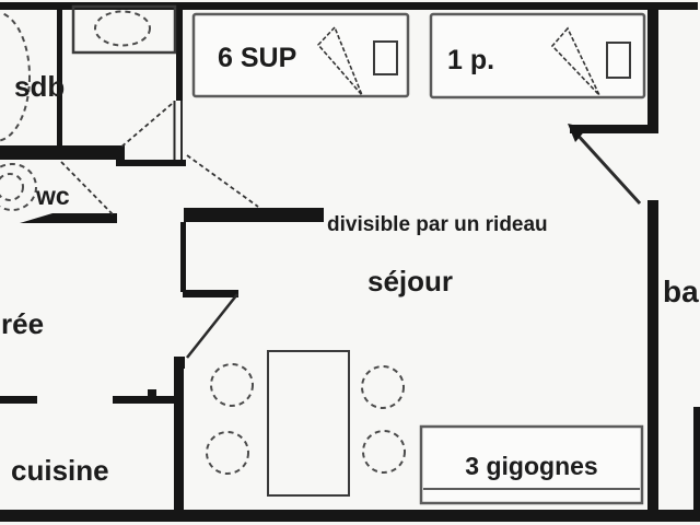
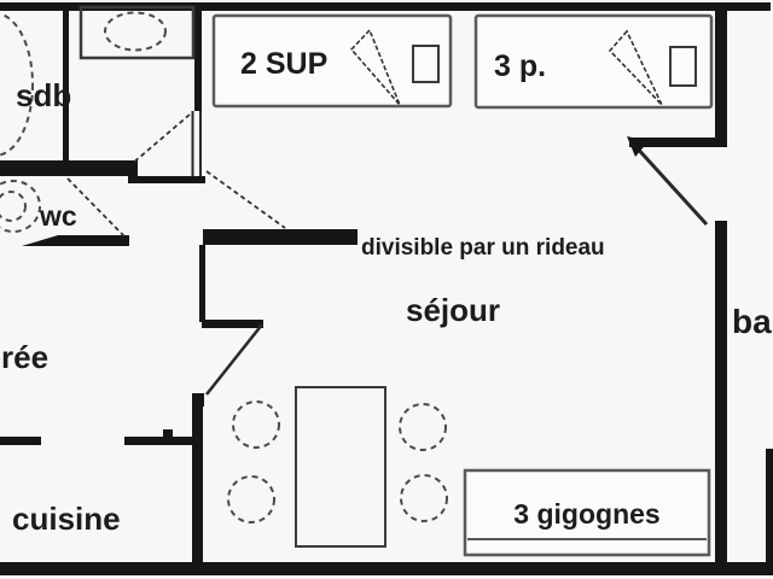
- 6 SUP
+ 2 SUP
- 1 p.
+ 3 p.
  3 gigognes
  sdb
  wc
  rée
  cuisine
  séjour
  ba
  divisible par un rideau
